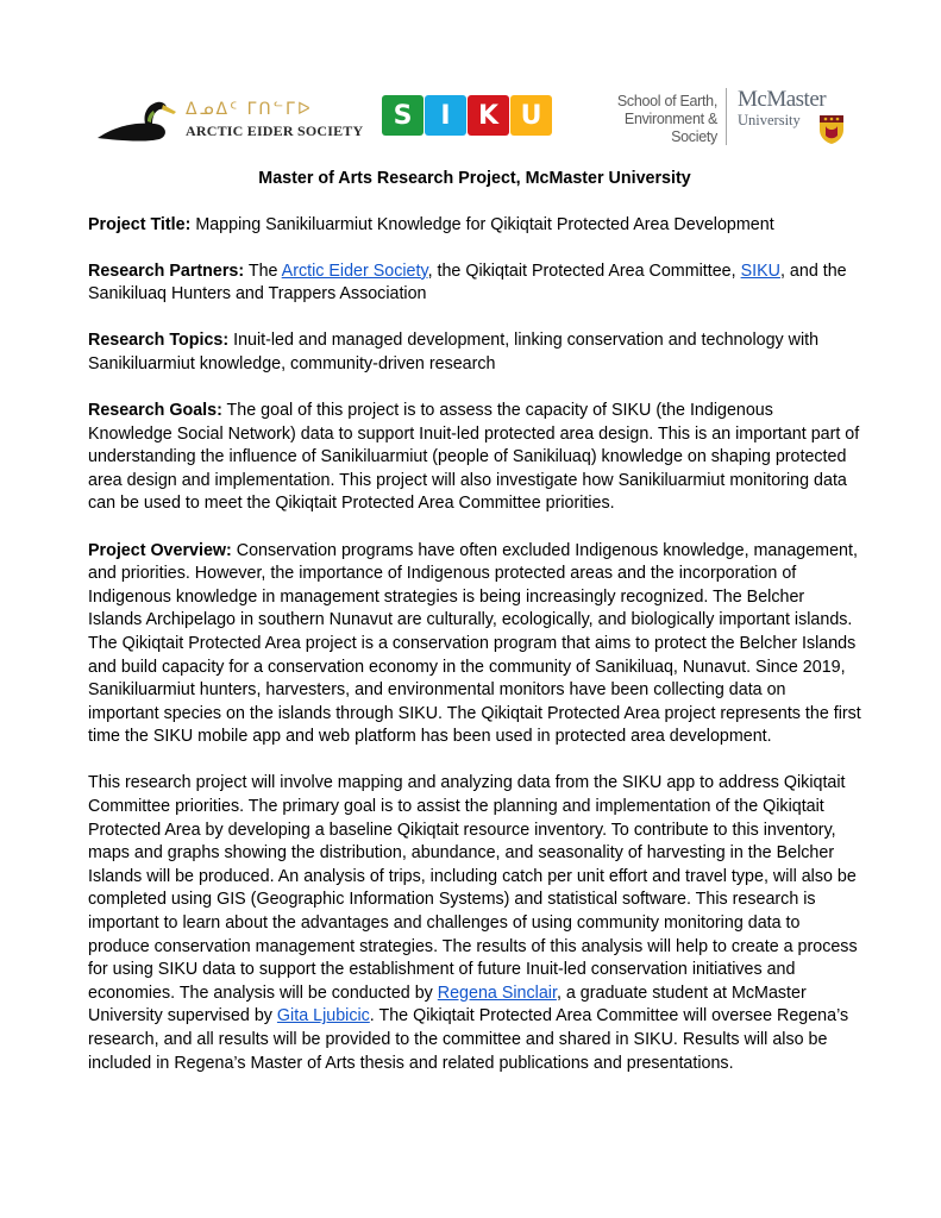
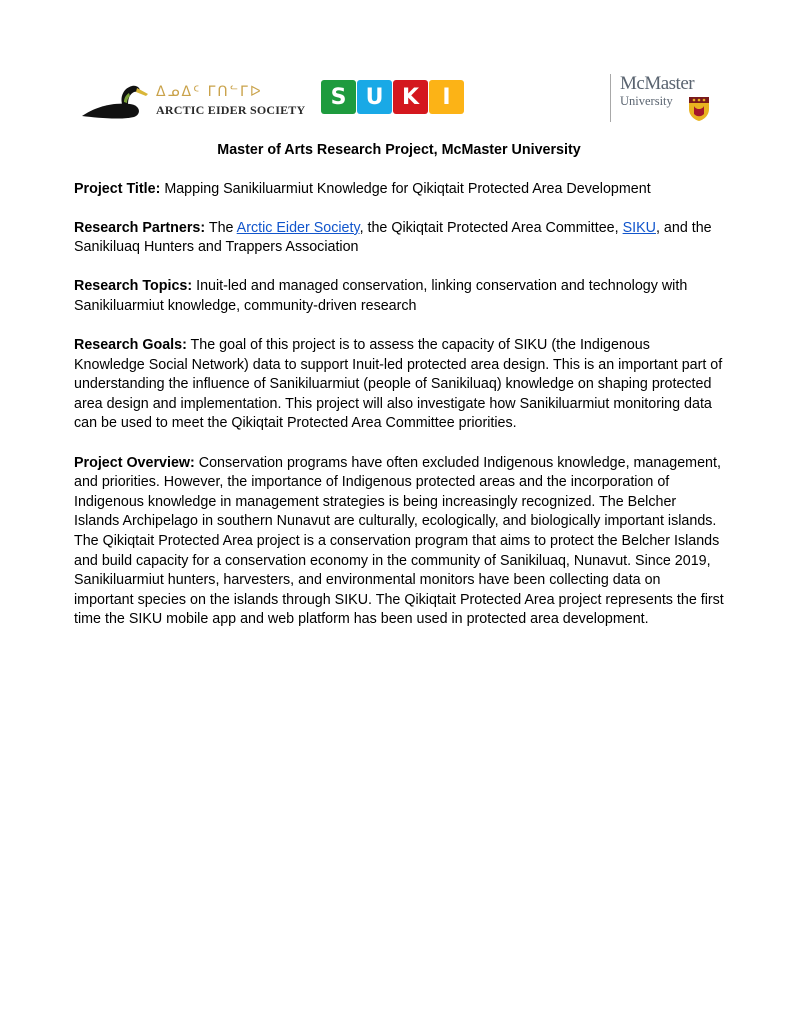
  ᐃᓄᐃᑦ ᒥᑎᓪᒥᐅ
  ARCTIC EIDER SOCIETY
  S
- I
+ U
  K
- U
+ I
- School of Earth,
- Environment & Society
  McMaster
  University
  Master of Arts Research Project, McMaster University
  Project Title: Mapping Sanikiluarmiut Knowledge for Qikiqtait Protected Area Development
  Research Partners: The Arctic Eider Society, the Qikiqtait Protected Area Committee, SIKU, and the Sanikiluaq Hunters and Trappers Association
- Research Topics: Inuit-led and managed development, linking conservation and technology with Sanikiluarmiut knowledge, community-driven research
+ Research Topics: Inuit-led and managed conservation, linking conservation and technology with Sanikiluarmiut knowledge, community-driven research
  Research Goals: The goal of this project is to assess the capacity of SIKU (the Indigenous Knowledge Social Network) data to support Inuit-led protected area design. This is an important part of understanding the influence of Sanikiluarmiut (people of Sanikiluaq) knowledge on shaping protected area design and implementation. This project will also investigate how Sanikiluarmiut monitoring data can be used to meet the Qikiqtait Protected Area Committee priorities.
  Project Overview: Conservation programs have often excluded Indigenous knowledge, management, and priorities. However, the importance of Indigenous protected areas and the incorporation of Indigenous knowledge in management strategies is being increasingly recognized. The Belcher Islands Archipelago in southern Nunavut are culturally, ecologically, and biologically important islands. The Qikiqtait Protected Area project is a conservation program that aims to protect the Belcher Islands and build capacity for a conservation economy in the community of Sanikiluaq, Nunavut. Since 2019, Sanikiluarmiut hunters, harvesters, and environmental monitors have been collecting data on important species on the islands through SIKU. The Qikiqtait Protected Area project represents the first time the SIKU mobile app and web platform has been used in protected area development.
- This research project will involve mapping and analyzing data from the SIKU app to address Qikiqtait Committee priorities. The primary goal is to assist the planning and implementation of the Qikiqtait Protected Area by developing a baseline Qikiqtait resource inventory. To contribute to this inventory, maps and graphs showing the distribution, abundance, and seasonality of harvesting in the Belcher Islands will be produced. An analysis of trips, including catch per unit effort and travel type, will also be completed using GIS (Geographic Information Systems) and statistical software. This research is important to learn about the advantages and challenges of using community monitoring data to produce conservation management strategies. The results of this analysis will help to create a process for using SIKU data to support the establishment of future Inuit-led conservation initiatives and economies. The analysis will be conducted by Regena Sinclair, a graduate student at McMaster University supervised by Gita Ljubicic. The Qikiqtait Protected Area Committee will oversee Regena’s research, and all results will be provided to the committee and shared in SIKU. Results will also be included in Regena’s Master of Arts thesis and related publications and presentations.
